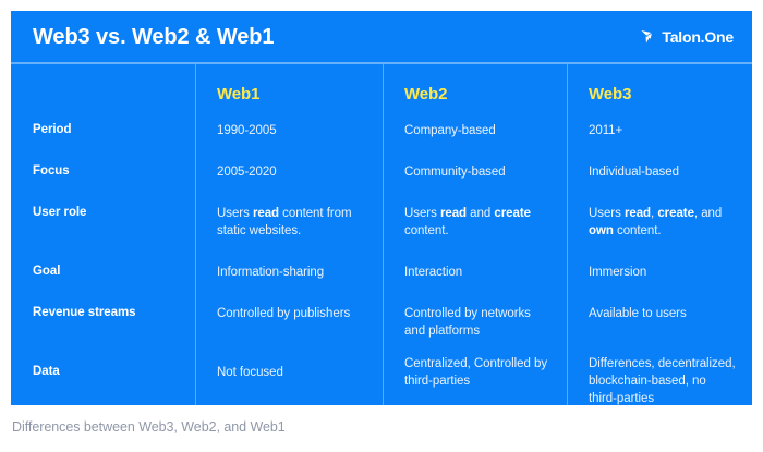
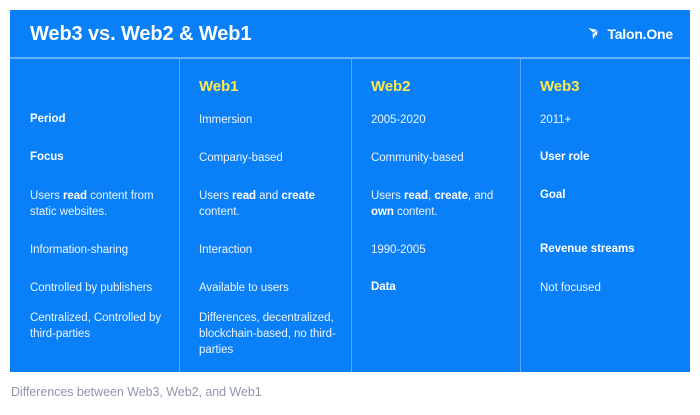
  Web3 vs. Web2 & Web1
  Talon.One
  Web1
  Web2
  Web3
  Period
- 1990-2005
+ Immersion
- Company-based
+ 2005-2020
  2011+
  Focus
- 2005-2020
+ Company-based
  Community-based
- Individual-based
  User role
  Users read content from static websites.
  Users read and create content.
  Users read, create, and own content.
  Goal
  Information-sharing
  Interaction
- Immersion
+ 1990-2005
  Revenue streams
  Controlled by publishers
- Controlled by networks and platforms
  Available to users
  Data
  Not focused
  Centralized, Controlled by third-parties
  Differences, decentralized, blockchain-based, no third-parties
  Differences between Web3, Web2, and Web1
